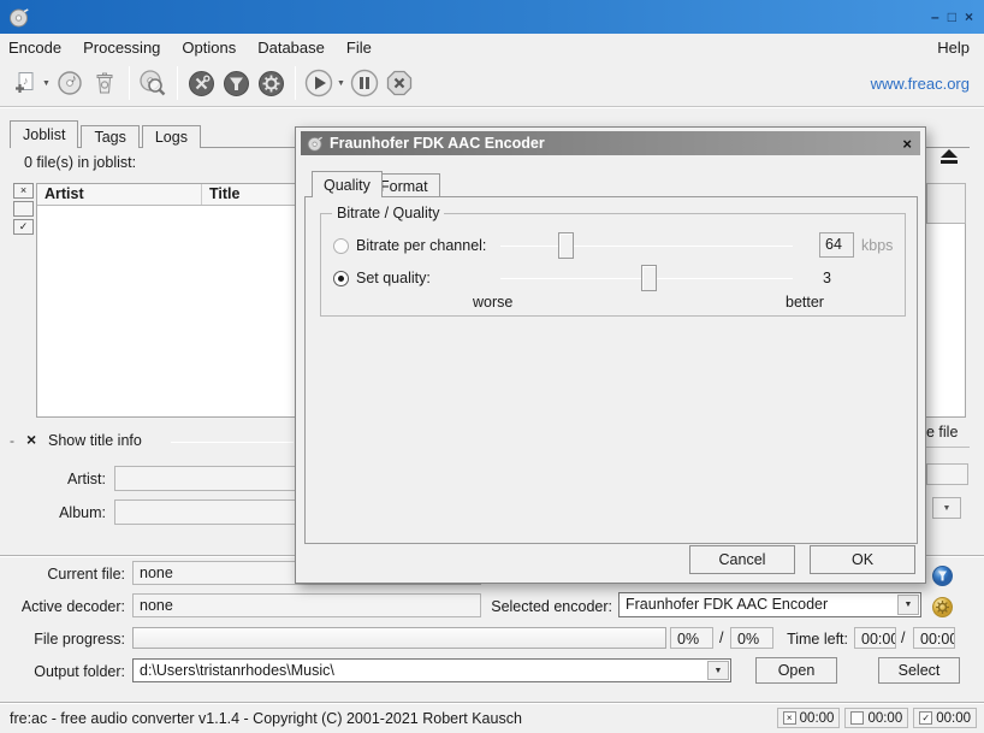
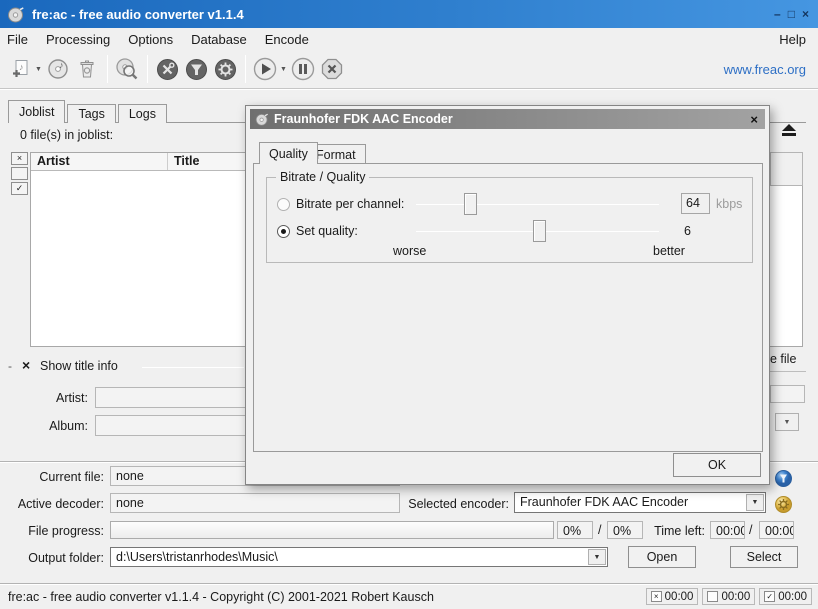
+ fre:ac - free audio converter v1.1.4
  –
  □
  ×
- Encode
+ File
  Processing
  Options
  Database
- File
+ Encode
  Help
  ♪
  ♪
  www.freac.org
  Joblist
  Tags
  Logs
  0 file(s) in joblist:
  ×
  ✓
  Artist
  Title
  -
  ×
  Show title info
  e file
  Artist:
  Album:
  Current file:
  none
  Active decoder:
  none
  Selected encoder:
  Fraunhofer FDK AAC Encoder
  File progress:
  0%
  /
  0%
  Time left:
  00:00
  /
  00:00
  Output folder:
  d:\Users\tristanrhodes\Music\
  Open
  Select
  fre:ac - free audio converter v1.1.4 - Copyright (C) 2001-2021 Robert Kausch
  ×
  00:00
  00:00
  ✓
  00:00
  Fraunhofer FDK AAC Encoder
  ×
  Quality
  Format
  Bitrate / Quality
  Bitrate per channel:
  64
  kbps
  Set quality:
- 3
+ 6
  worse
  better
- Cancel
  OK
